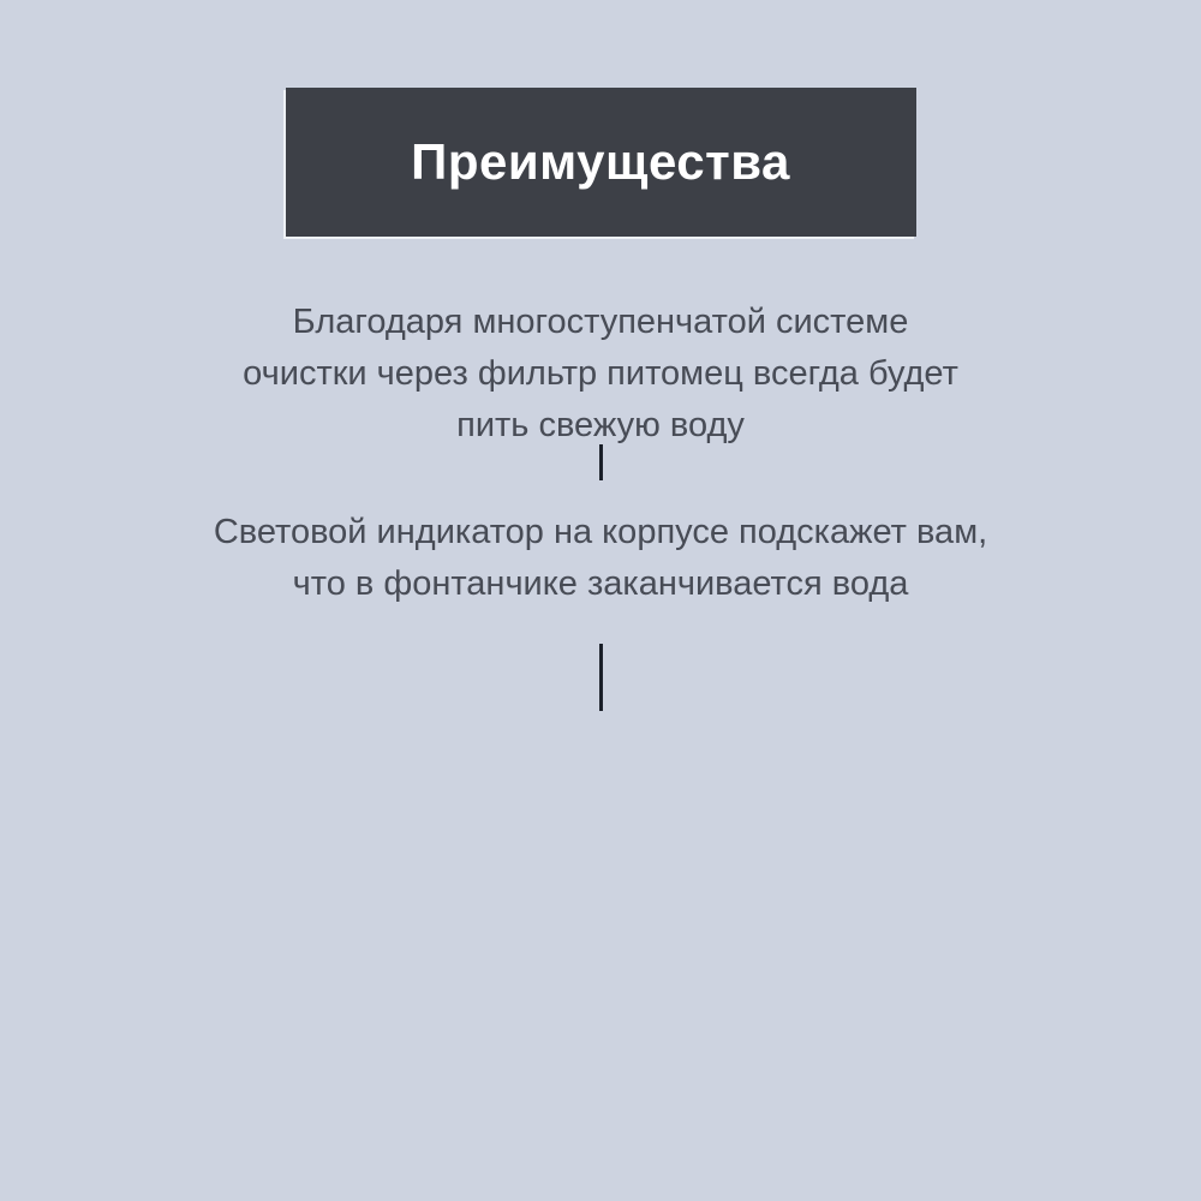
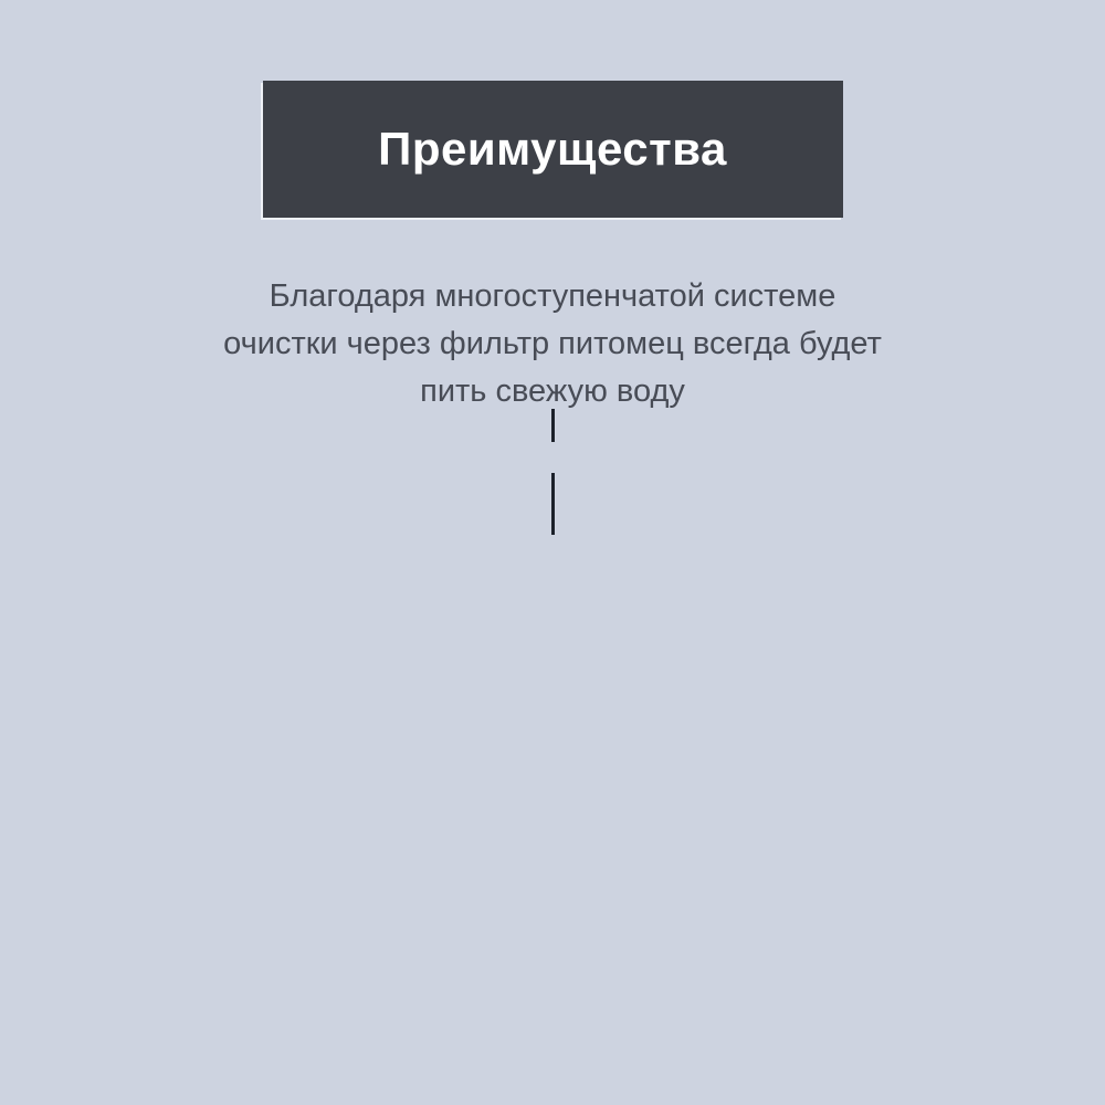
  Преимущества
  Благодаря многоступенчатой системе
  очистки через фильтр питомец всегда будет
  пить свежую воду
- Световой индикатор на корпусе подскажет вам,
- что в фонтанчике заканчивается вода
